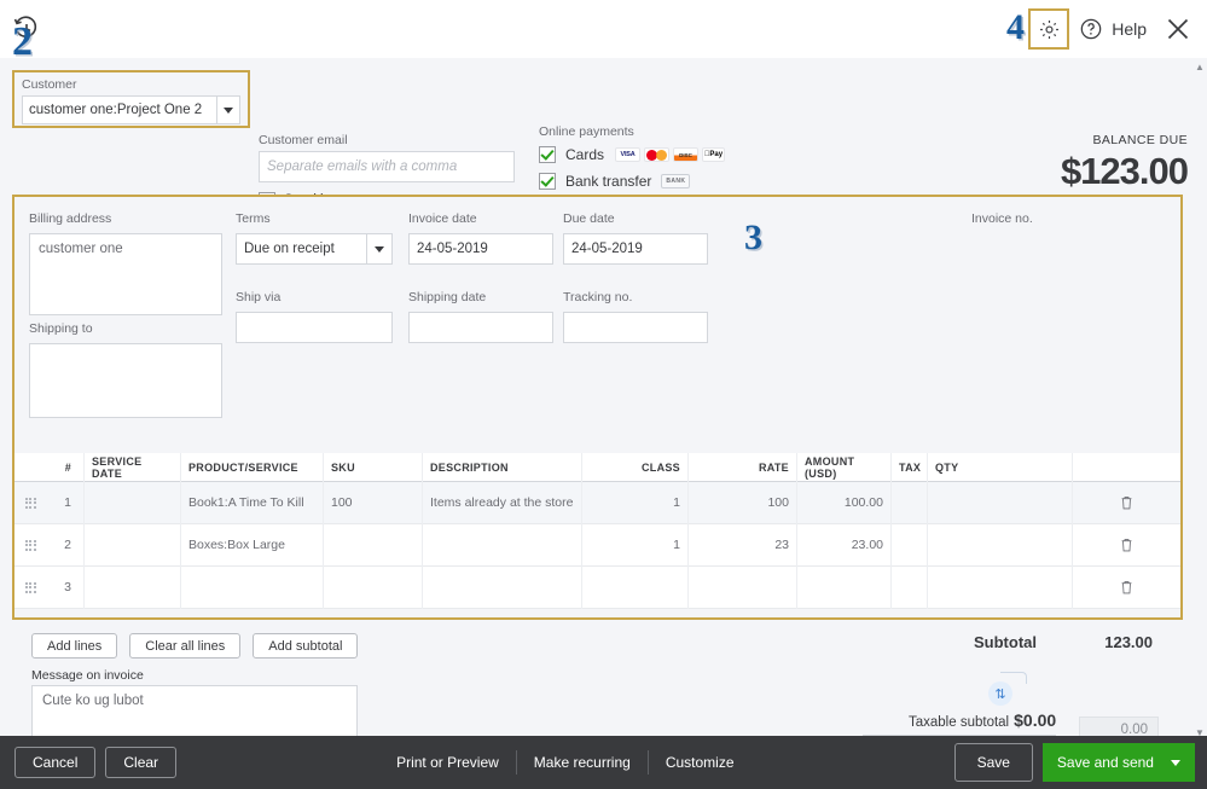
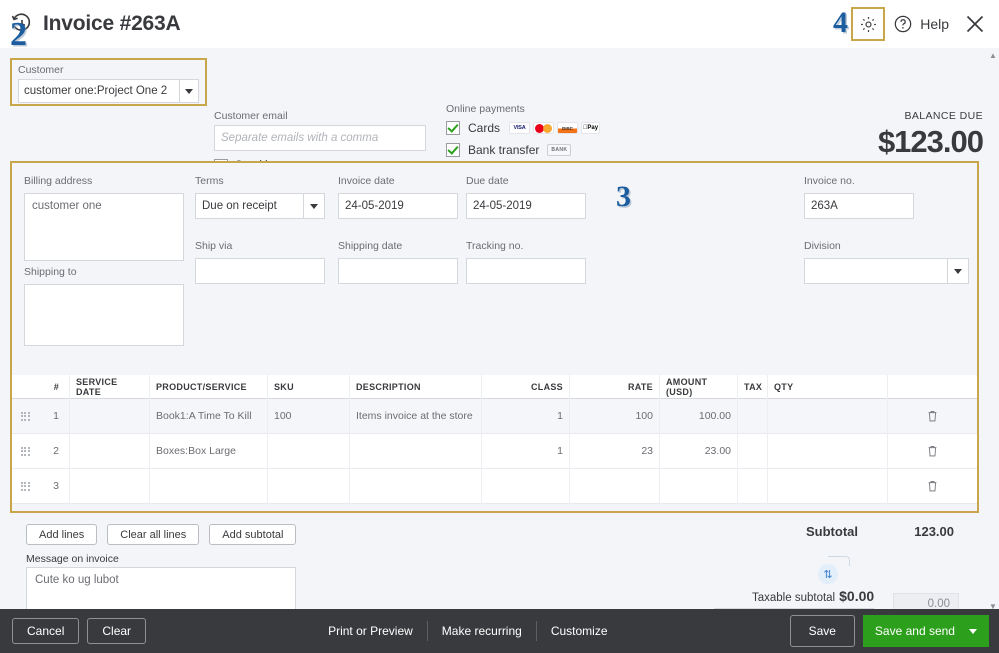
+ Invoice #263A
  Help
  2
  3
  4
  Customer
  customer one:Project One 2
  Customer email
  Separate emails with a comma
  Online payments
  Cards
  Bank transfer
  BALANCE DUE
  $123.00
  Billing address
  customer one
  Shipping to
  Terms
  Due on receipt
  Invoice date
  24-05-2019
  Due date
  24-05-2019
  Ship via
  Shipping date
  Tracking no.
  Invoice no.
+ 263A
+ Division
  #
  SERVICE DATE
  PRODUCT/SERVICE
  SKU
  DESCRIPTION
  CLASS
  RATE
  AMOUNT (USD)
  TAX
  QTY
  1
  Book1:A Time To Kill
  100
- Items already at the store
+ Items invoice at the store
  1
  100
  100.00
  2
  Boxes:Box Large
  1
  23
  23.00
  3
  Add lines
  Clear all lines
  Add subtotal
  Message on invoice
  Cute ko ug lubot
  Subtotal
  123.00
  ⇅
  Taxable subtotal $0.00
  0.00
  ▲
  ▼
  Cancel
  Clear
  Print or Preview
  Make recurring
  Customize
  Save
  Save and send
